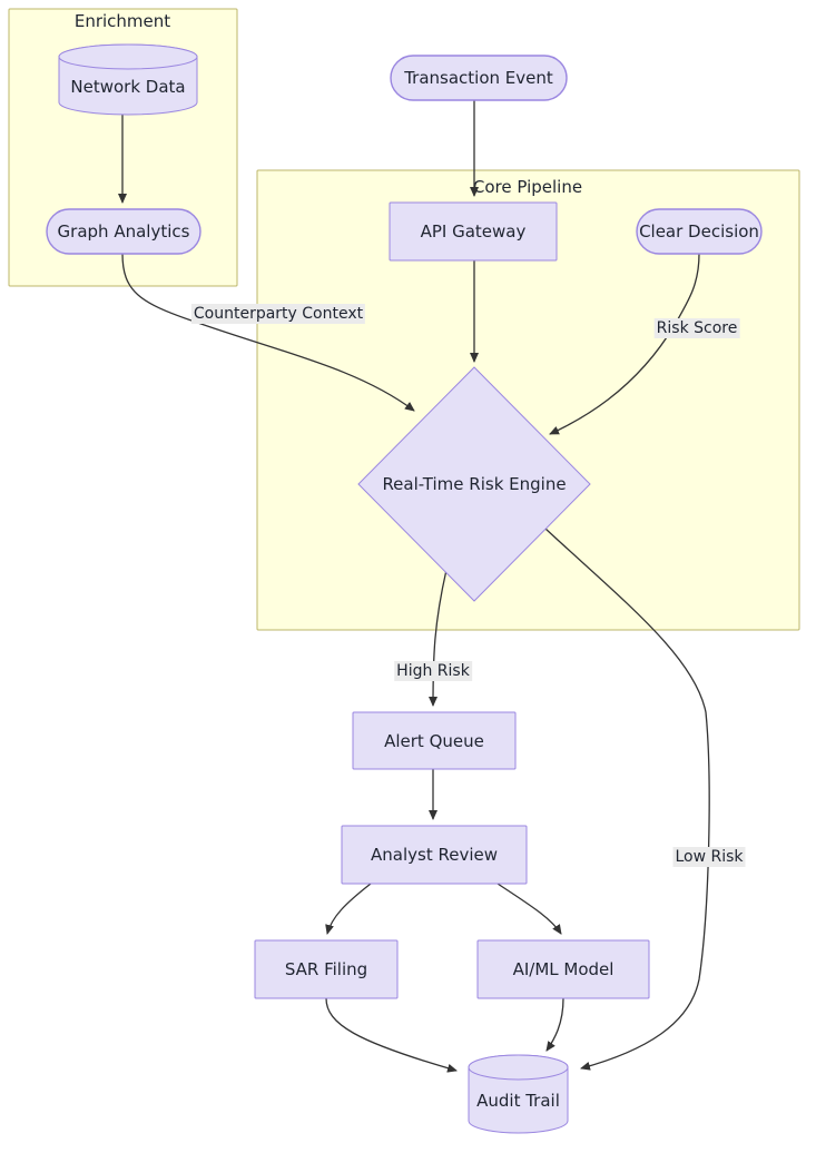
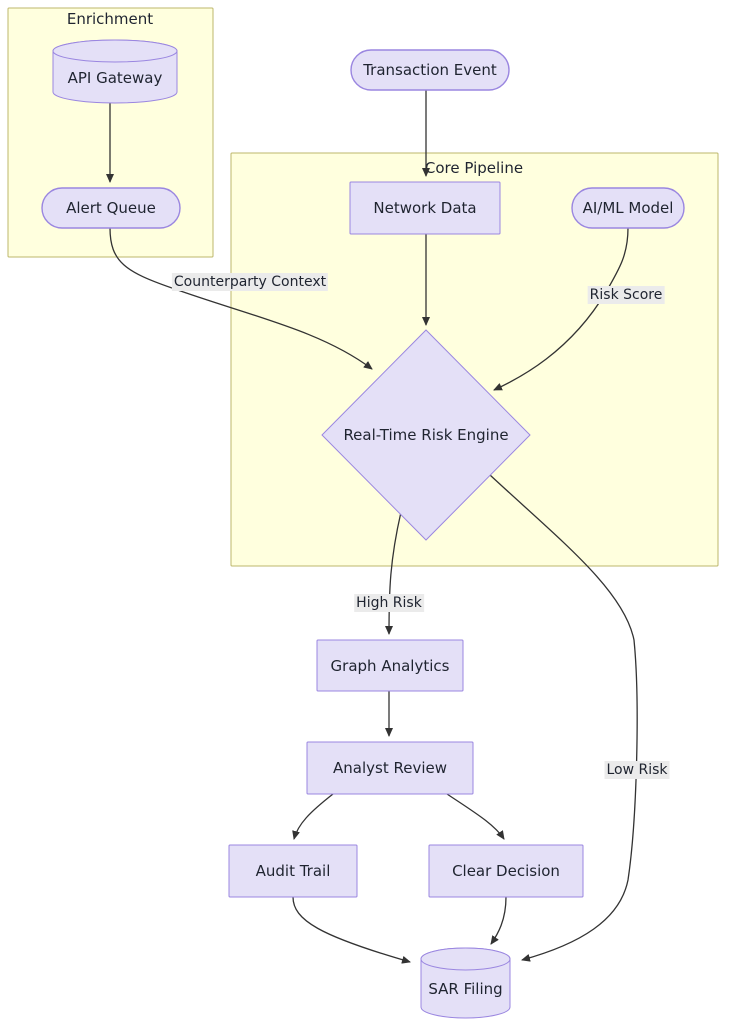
  Enrichment
  Core Pipeline
- Network Data
+ API Gateway
- Graph Analytics
+ Alert Queue
  Transaction Event
- API Gateway
+ Network Data
- Clear Decision
+ AI/ML Model
  Real-Time Risk Engine
- Alert Queue
+ Graph Analytics
  Analyst Review
- SAR Filing
+ Audit Trail
- AI/ML Model
+ Clear Decision
- Audit Trail
+ SAR Filing
  Counterparty Context
  Risk Score
  High Risk
  Low Risk
